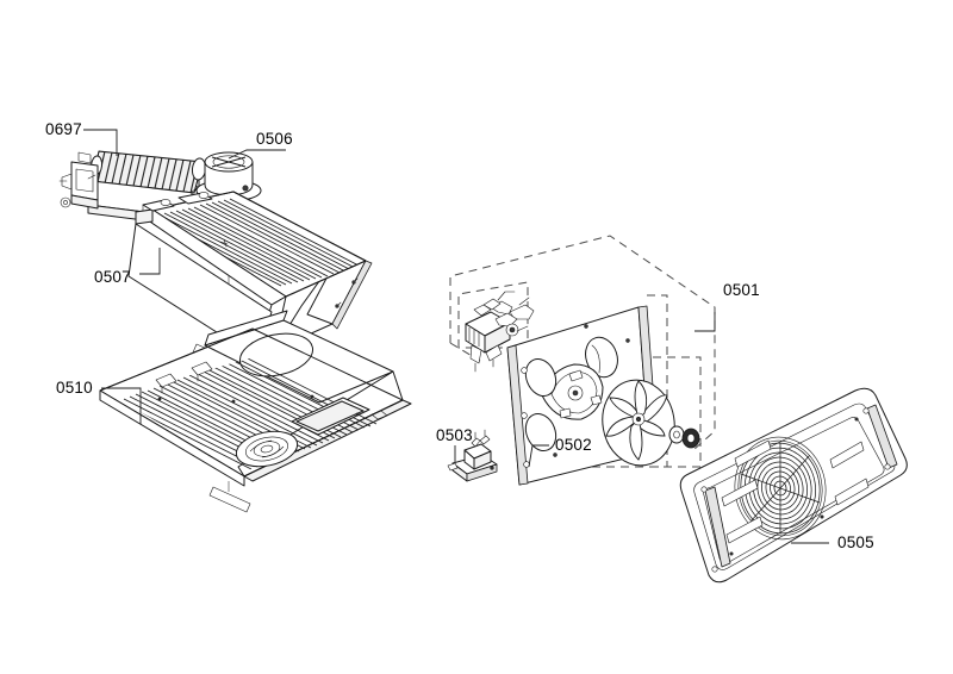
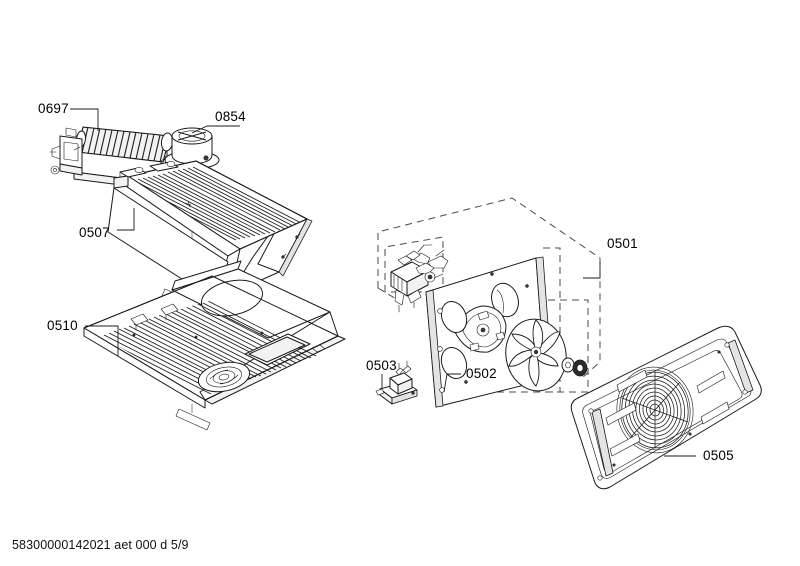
  0697
- 0506
+ 0854
  0507
  0510
  0501
  0502
  0503
  0505
+ 58300000142021 aet 000 d 5/9
